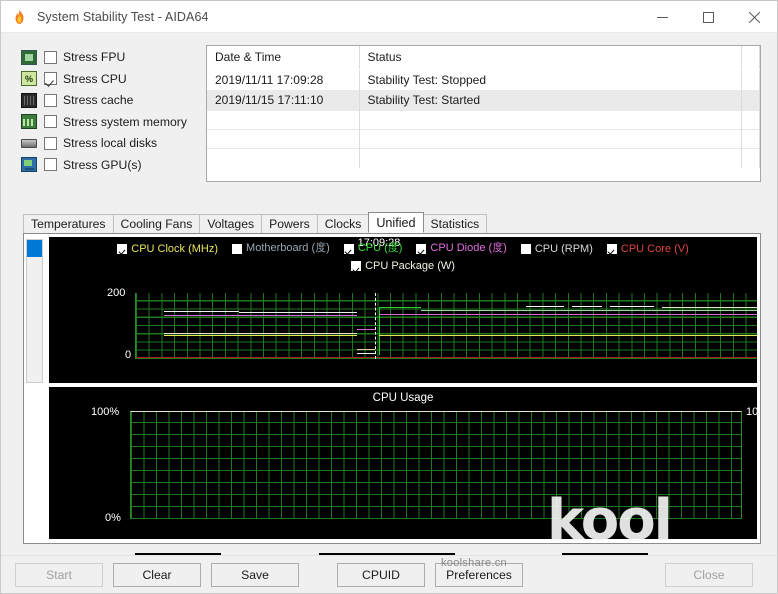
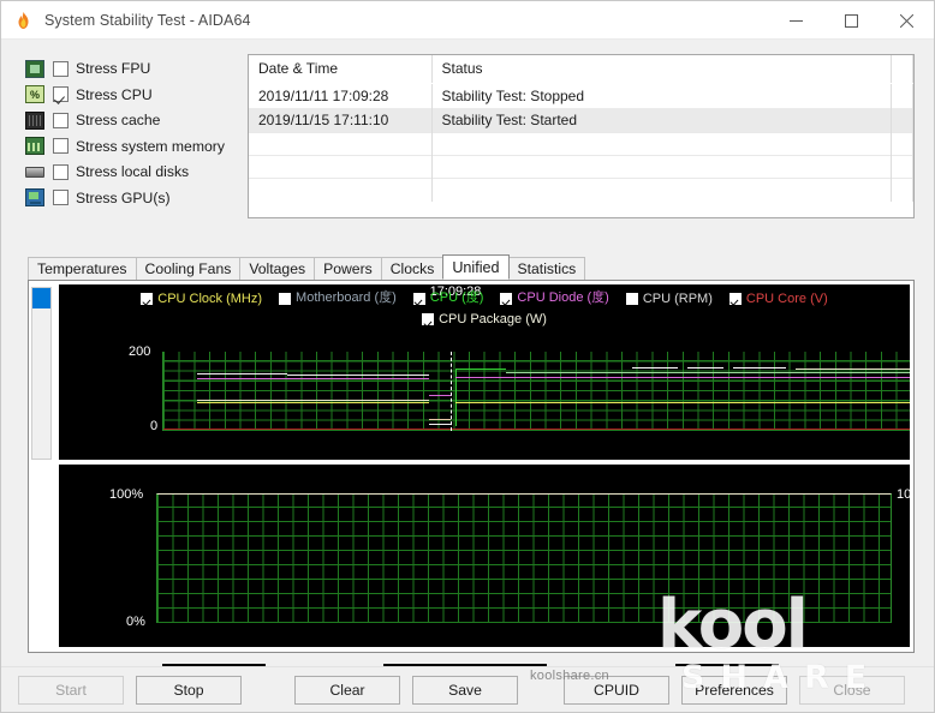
  System Stability Test - AIDA64
  Stress FPU
  %
  Stress CPU
  Stress cache
  Stress system memory
  Stress local disks
  Stress GPU(s)
  Date & Time	Status
  2019/11/11 17:09:28	Stability Test: Stopped
  2019/11/15 17:11:10	Stability Test: Started
  Temperatures
  Cooling Fans
  Voltages
  Powers
  Clocks
  Unified
  Statistics
  CPU Clock (MHz)
  Motherboard (度)
  CPU (度)
  CPU Diode (度)
  CPU (RPM)
  CPU Core (V)
  CPU Package (W)
  200
  0
  17:09:28
- CPU Usage
  100%
  0%
  Start
+ Stop
  Clear
  Save
  CPUID
  Preferences
  Close
  kool
+ SHARE
  koolshare.cn
